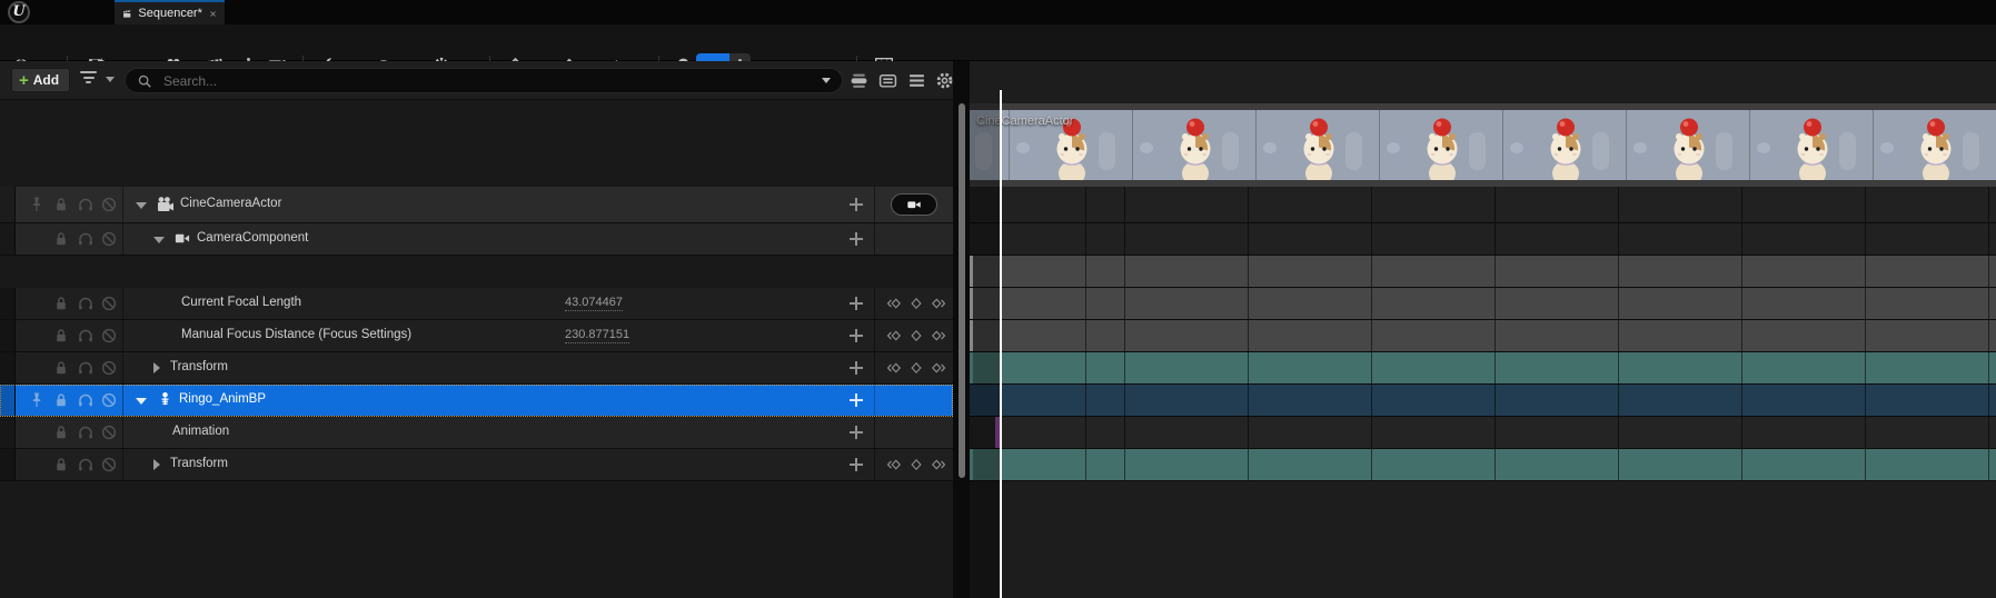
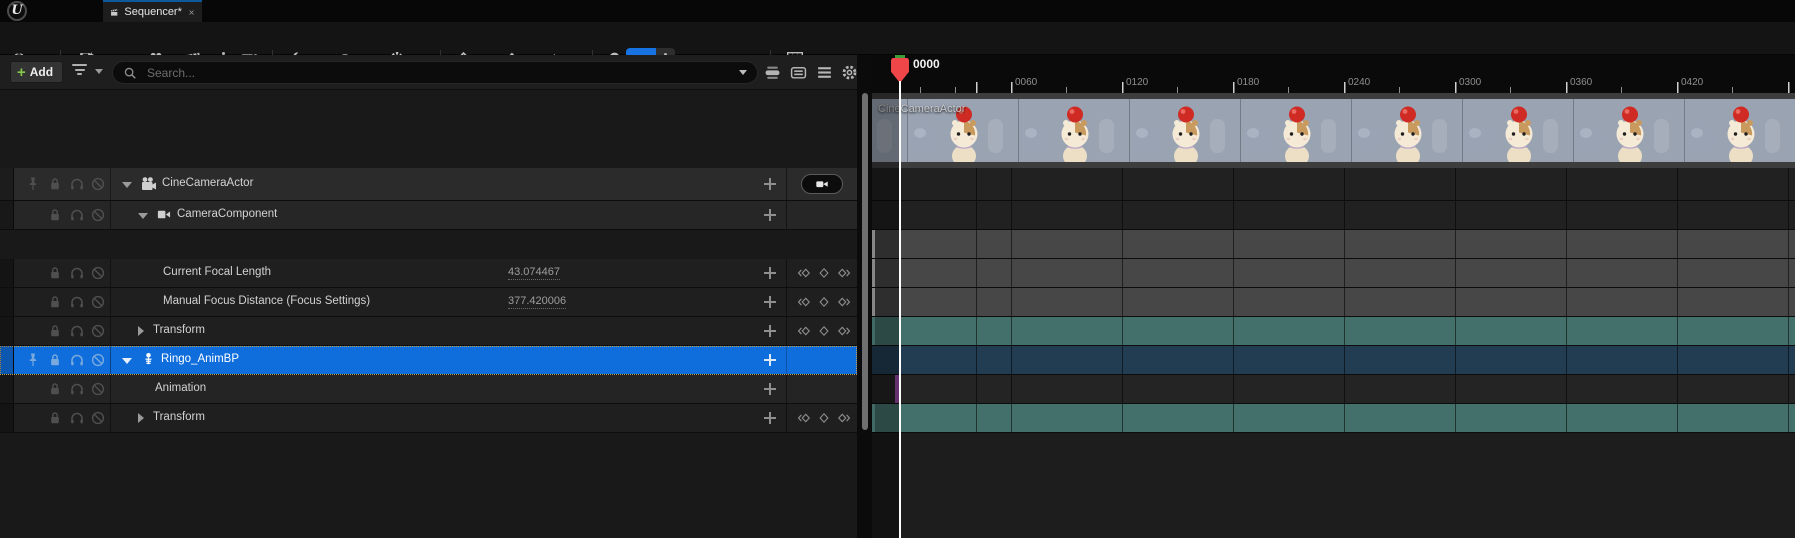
  U
  Sequencer*
  +
  Add
  Search...
  CineCameraActor
  CameraComponent
  Current Focal Length
  43.074467
  Manual Focus Distance (Focus Settings)
- 230.877151
+ 377.420006
  Transform
  Ringo_AnimBP
  Animation
  Transform
+ 0060
+ 0120
+ 0180
+ 0240
+ 0300
+ 0360
+ 0420
+ 0000
  CineCameraActor
